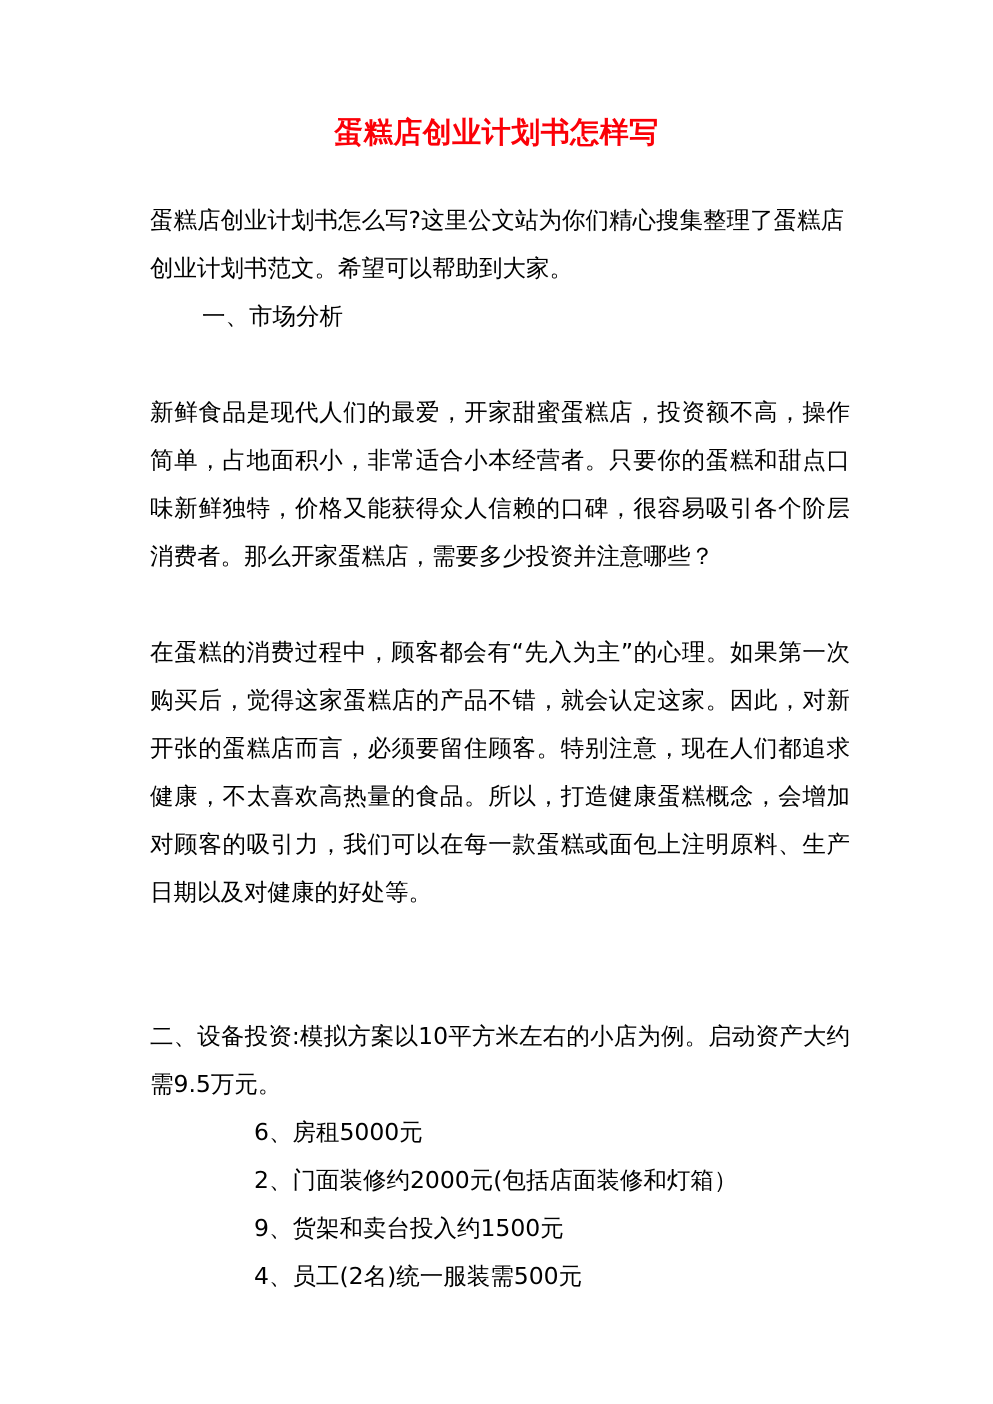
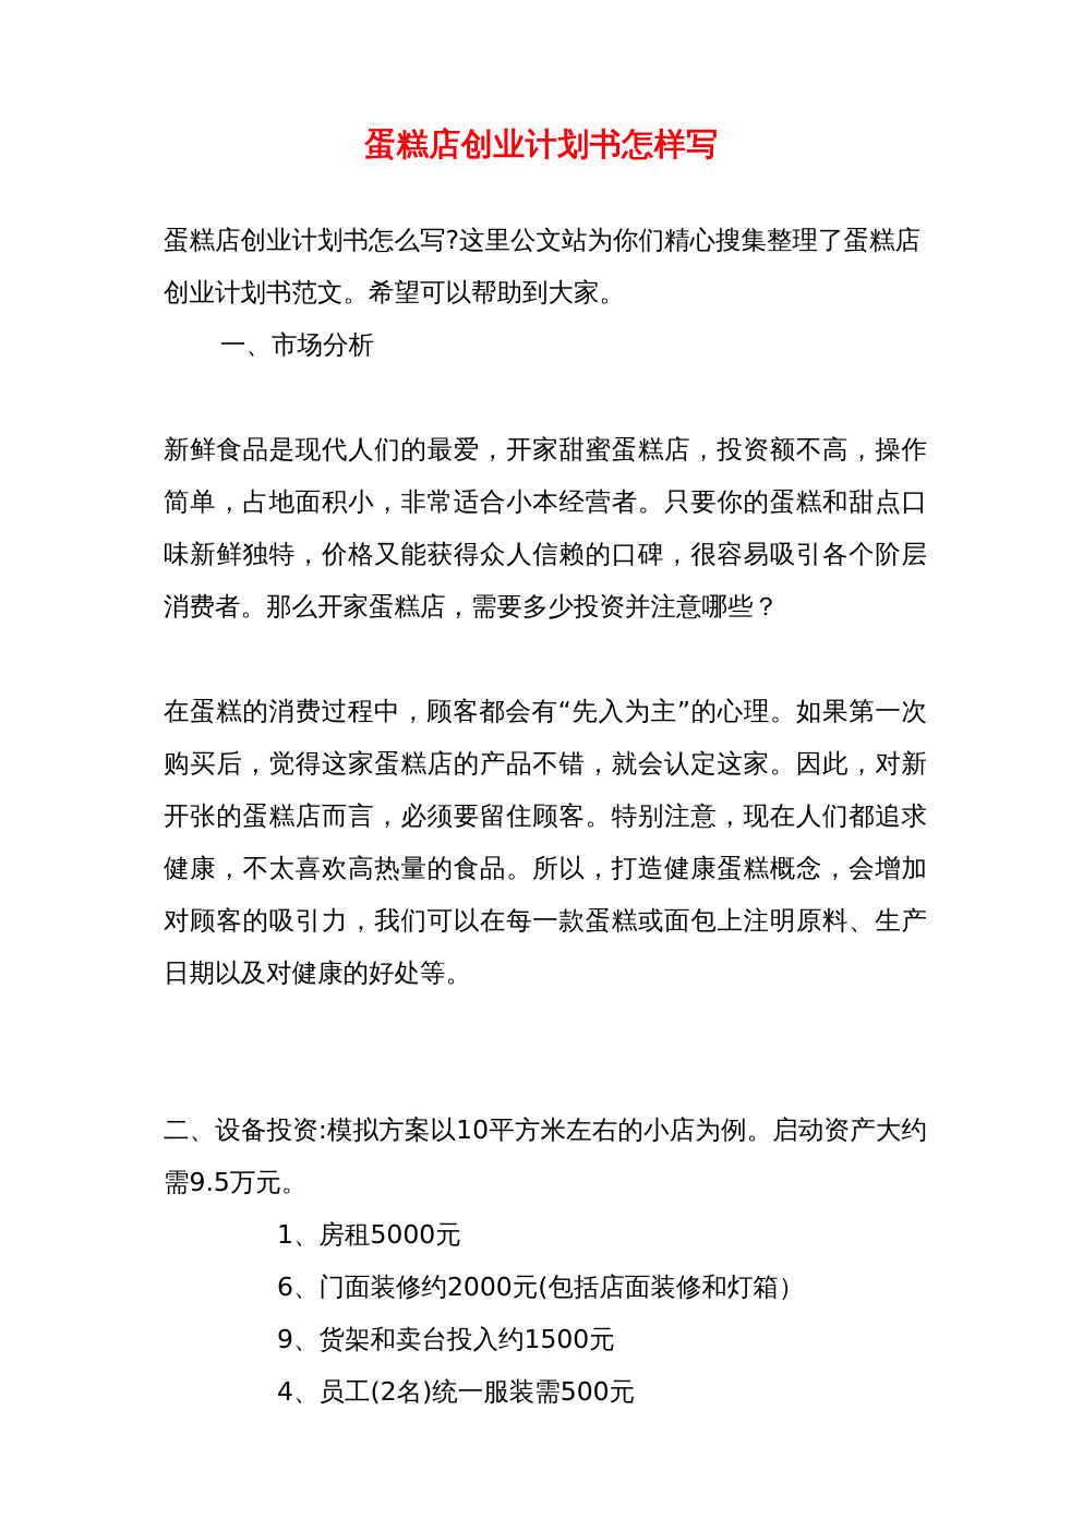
  蛋糕店创业计划书怎样写
  蛋糕店创业计划书怎么写?这里公文站为你们精心搜集整理了蛋糕店创业计划书范文。希望可以帮助到大家。
  一、市场分析
  新鲜食品是现代人们的最爱，开家甜蜜蛋糕店，投资额不高，操作简单，占地面积小，非常适合小本经营者。只要你的蛋糕和甜点口味新鲜独特，价格又能获得众人信赖的口碑，很容易吸引各个阶层消费者。那么开家蛋糕店，需要多少投资并注意哪些？
  在蛋糕的消费过程中，顾客都会有“先入为主”的心理。如果第一次购买后，觉得这家蛋糕店的产品不错，就会认定这家。因此，对新开张的蛋糕店而言，必须要留住顾客。特别注意，现在人们都追求健康，不太喜欢高热量的食品。所以，打造健康蛋糕概念，会增加对顾客的吸引力，我们可以在每一款蛋糕或面包上注明原料、生产日期以及对健康的好处等。
  二、设备投资:模拟方案以10平方米左右的小店为例。启动资产大约需9.5万元。
- 6、房租5000元
+ 1、房租5000元
- 2、门面装修约2000元(包括店面装修和灯箱）
+ 6、门面装修约2000元(包括店面装修和灯箱）
  9、货架和卖台投入约1500元
  4、员工(2名)统一服装需500元
